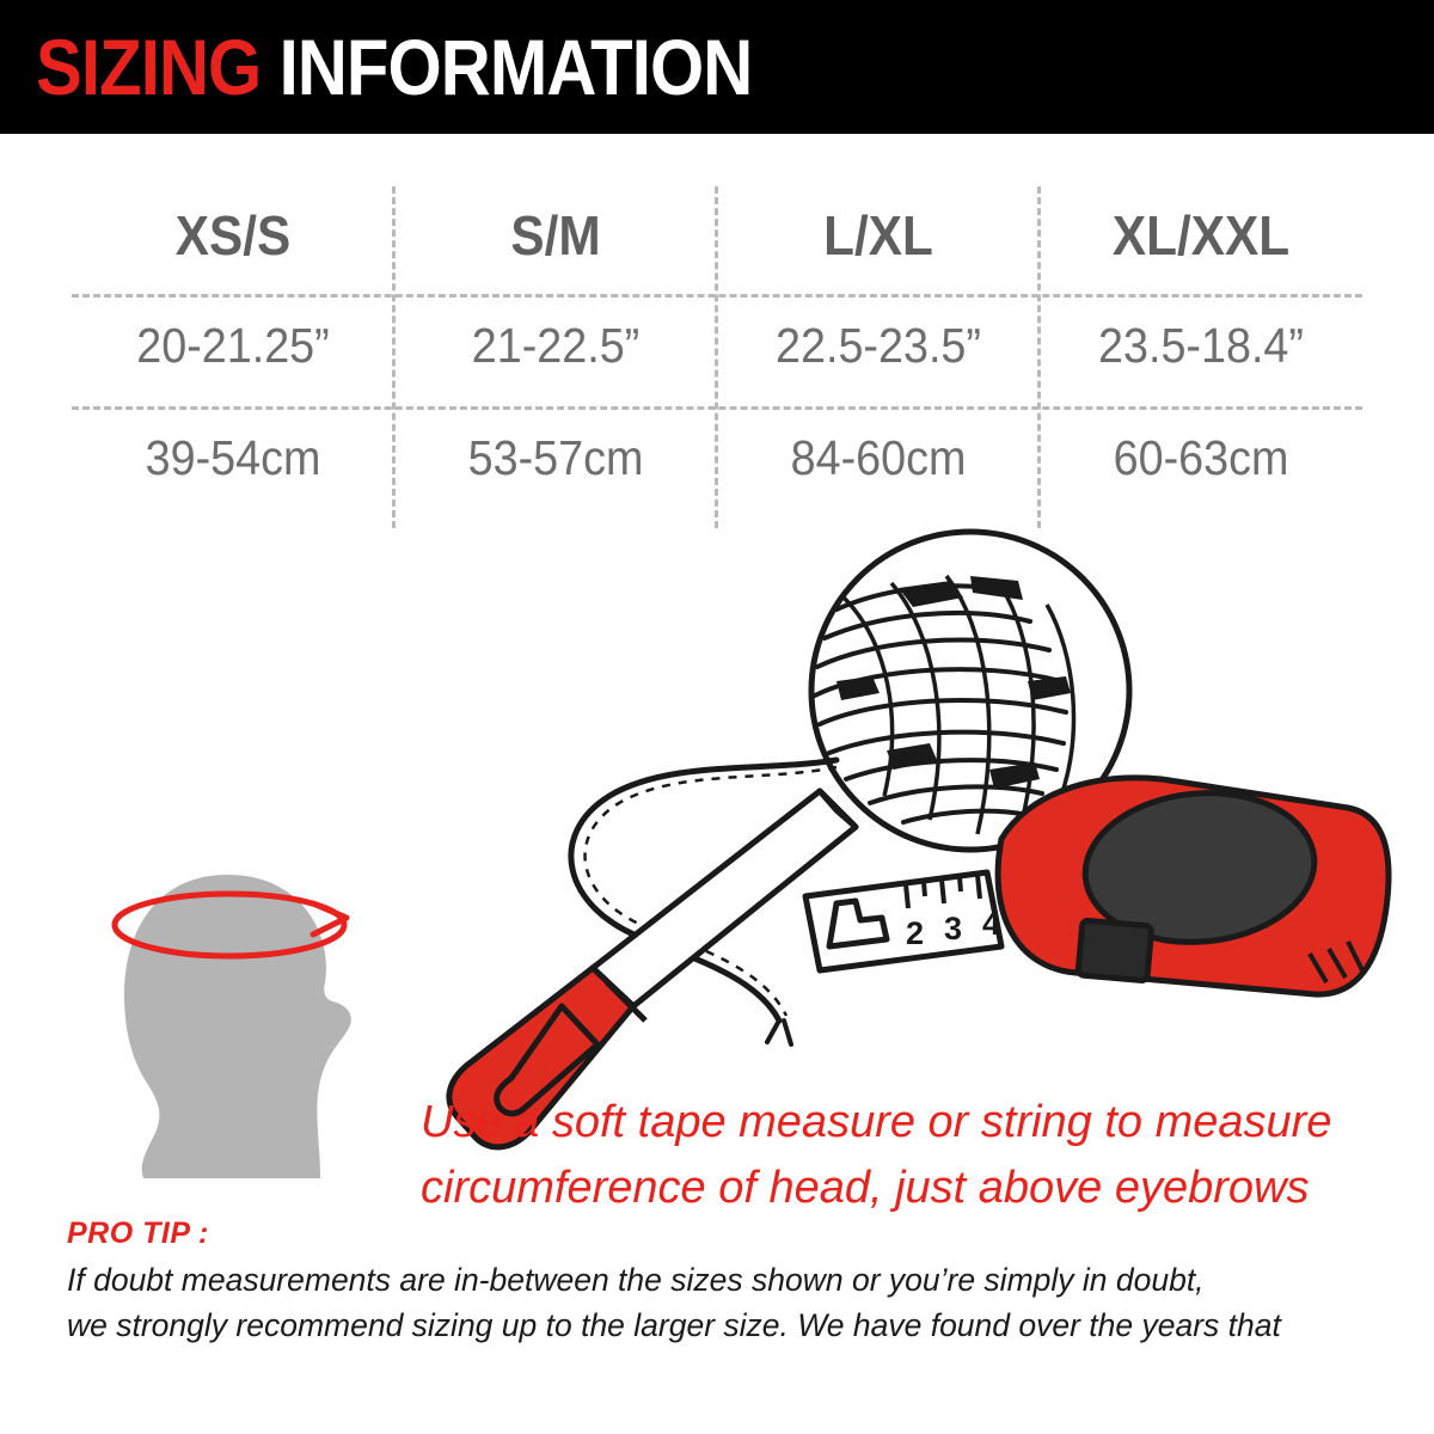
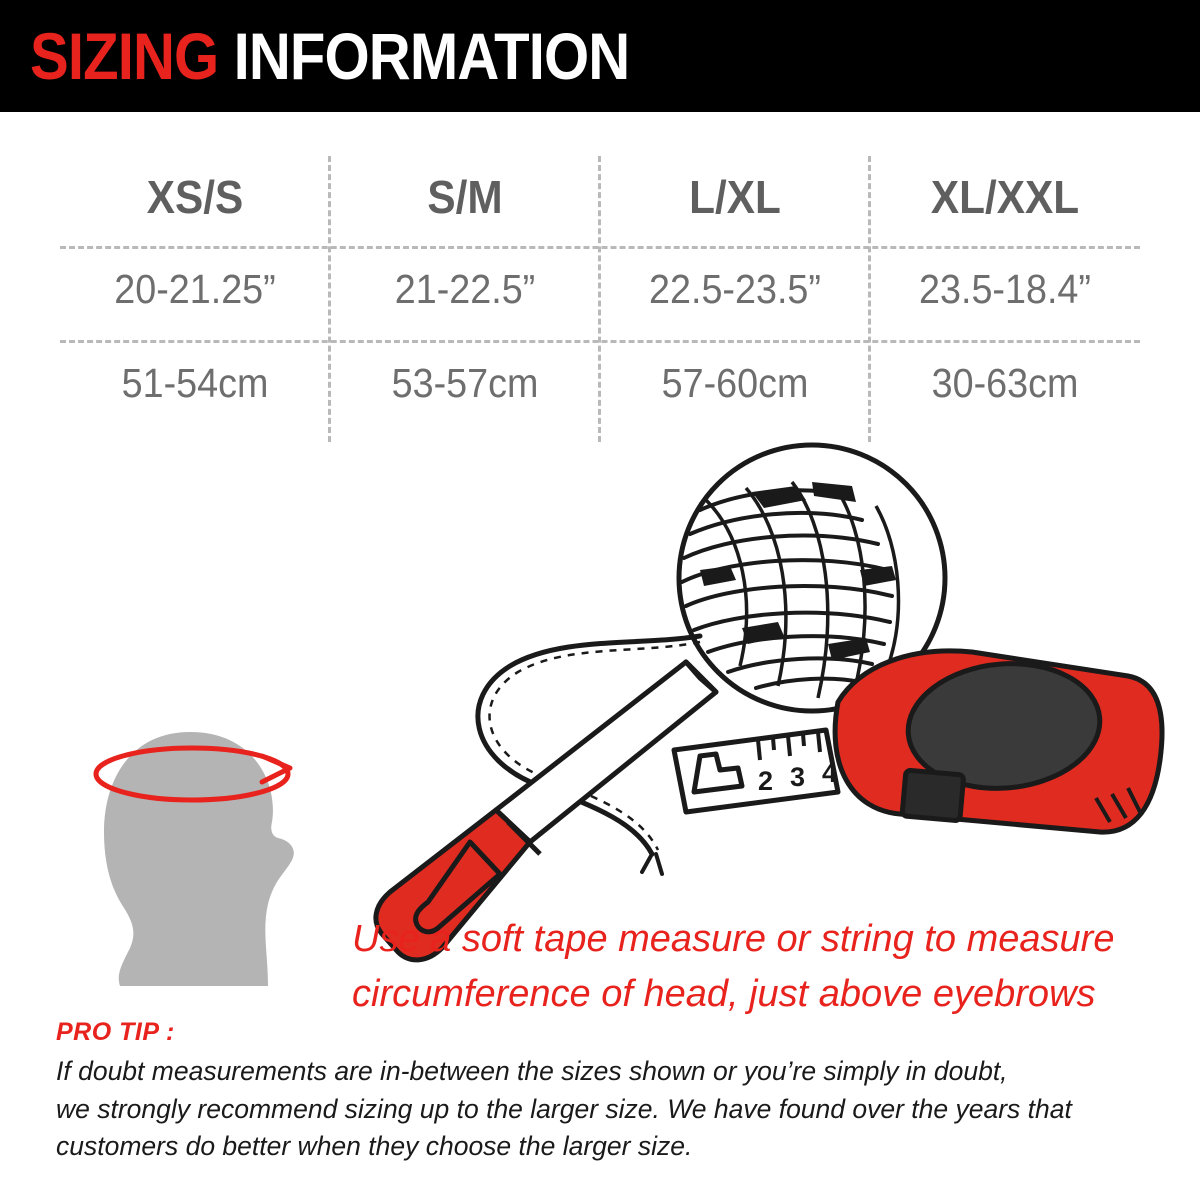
  SIZING INFORMATION
  XS/S
  20-21.25”
- 39-54cm
+ 51-54cm
  S/M
  21-22.5”
  53-57cm
  L/XL
  22.5-23.5”
- 84-60cm
+ 57-60cm
  XL/XXL
  23.5-18.4”
- 60-63cm
+ 30-63cm
  2
  3
  4
  Use a soft tape measure or string to measure
  circumference of head, just above eyebrows
  PRO TIP :
  If doubt measurements are in-between the sizes shown or you’re simply in doubt,
  we strongly recommend sizing up to the larger size. We have found over the years that
+ customers do better when they choose the larger size.
